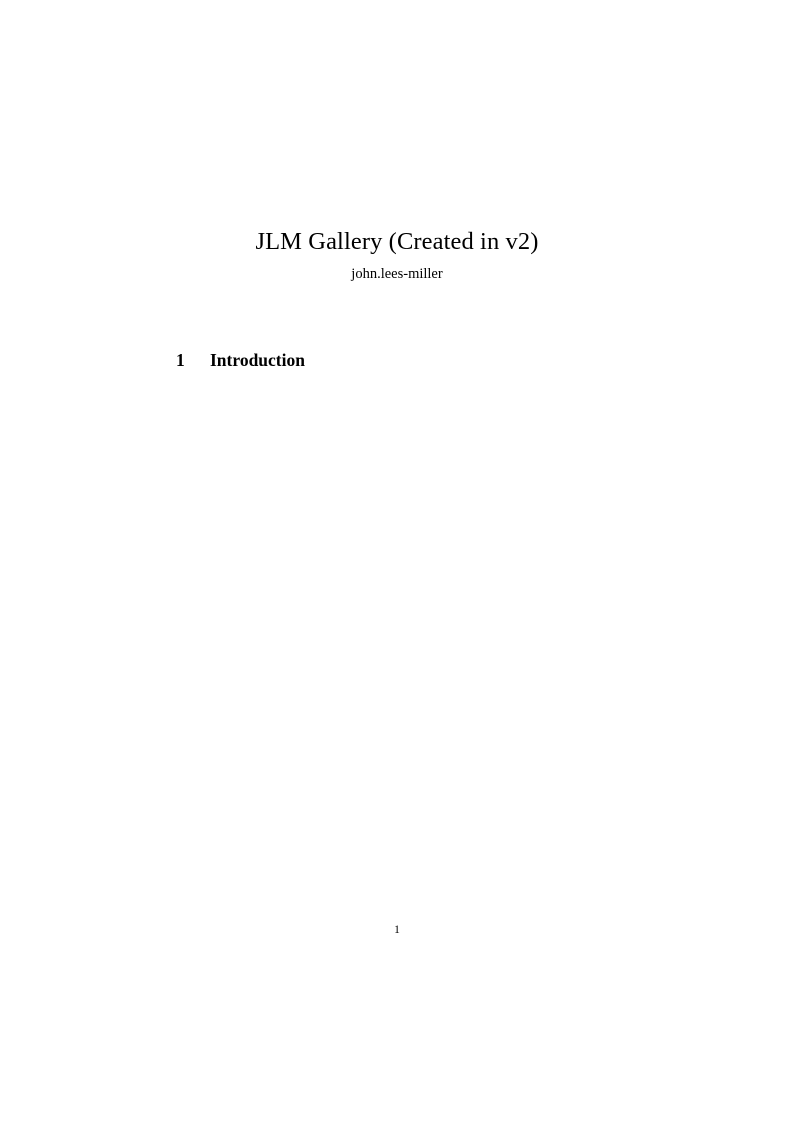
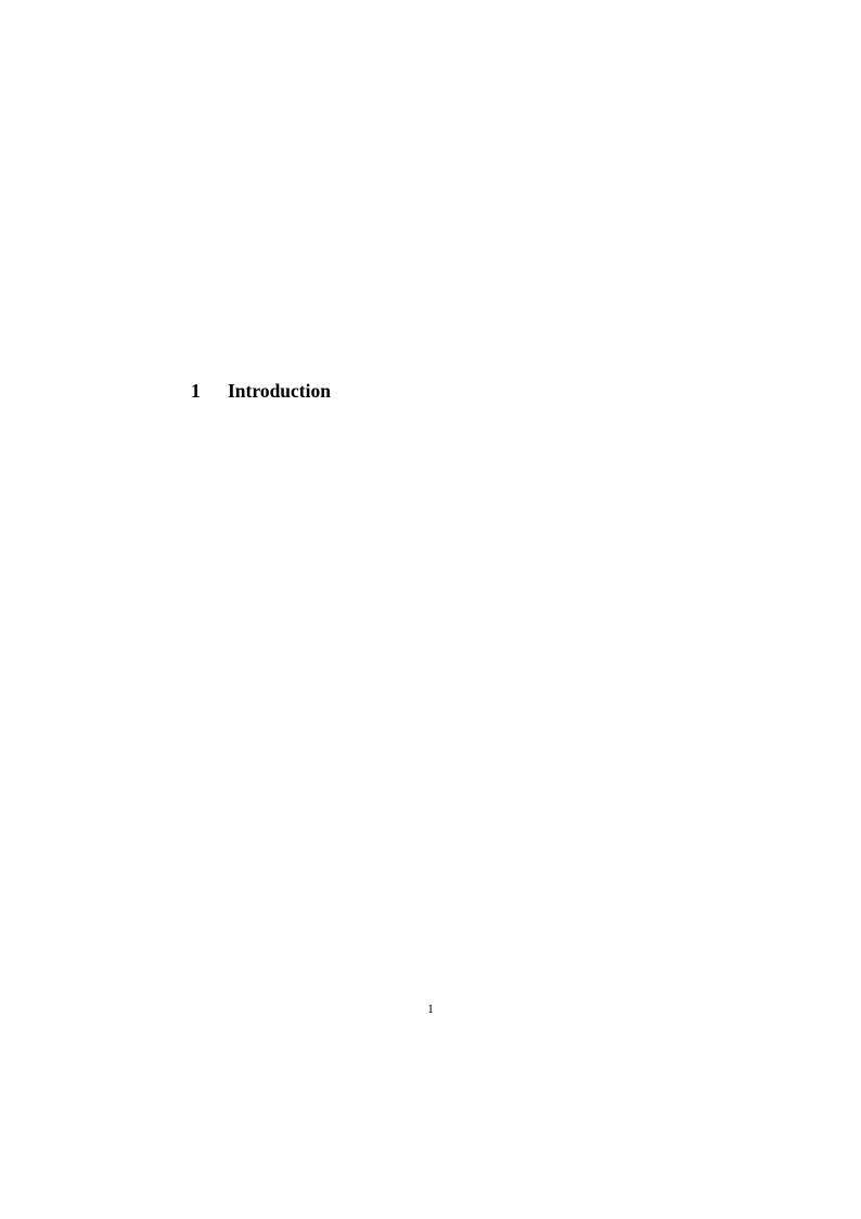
- JLM Gallery (Created in v2)
- john.lees-miller
  1 Introduction
  1
